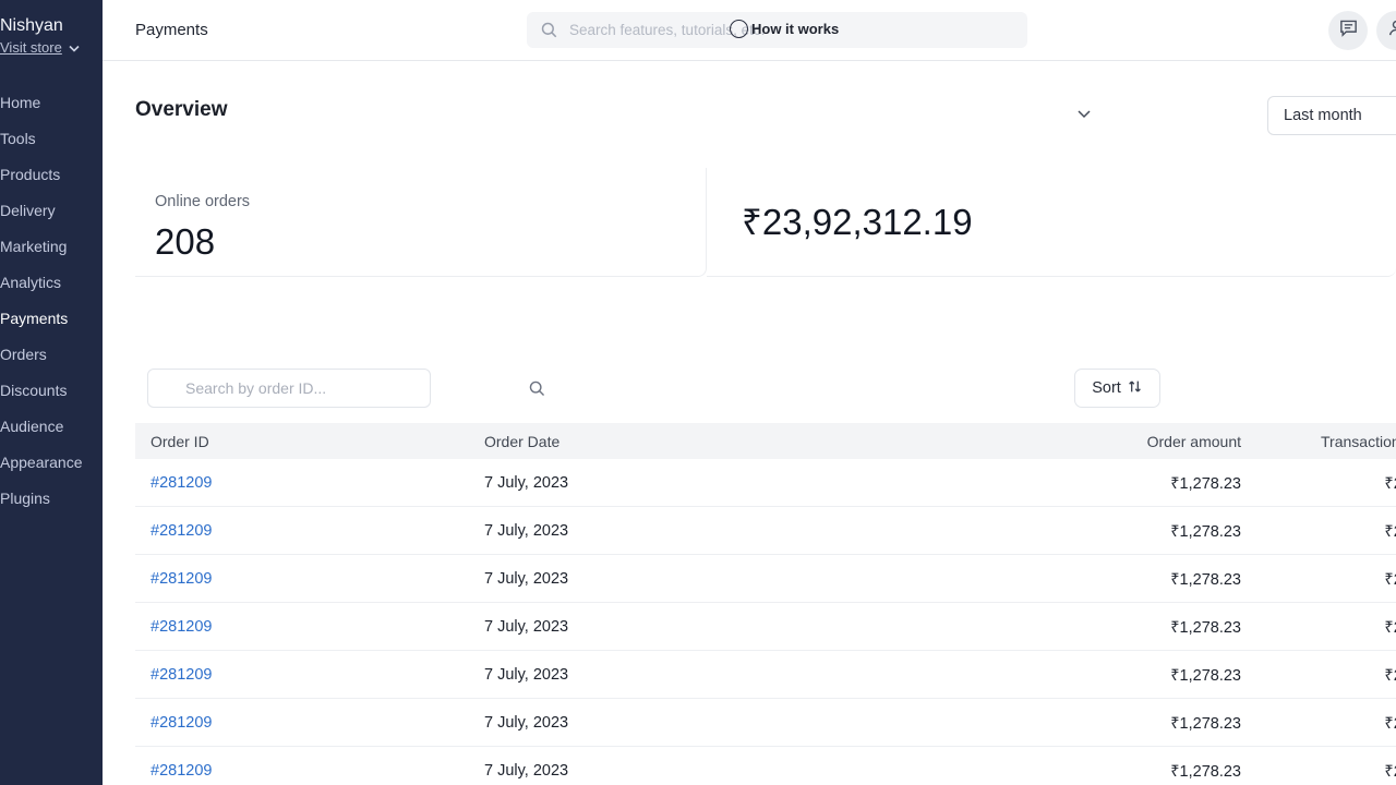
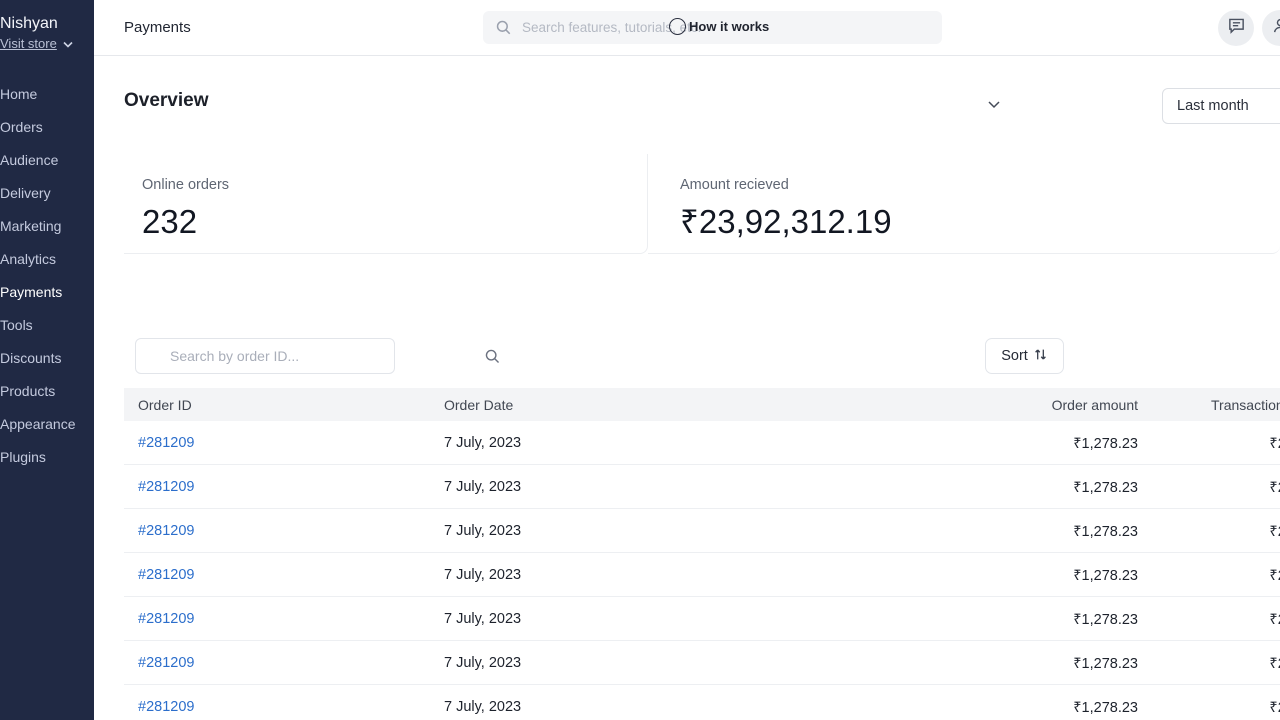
  Nishyan
  Visit store
  Home
- Tools
+ Orders
- Products
+ Audience
  Delivery
  Marketing
  Analytics
  Payments
- Orders
+ Tools
  Discounts
- Audience
+ Products
  Appearance
  Plugins
  Payments
  Search features, tutorials, etc.
  How it works
  Overview
  Last month
  Online orders
- 208
+ 232
+ Amount recieved
  ₹23,92,312.19
  Search by order ID...
  Sort
  Order ID
  Order Date
  Order amount
  #281209
  7 July, 2023
  ₹1,278.23
  #281209
  7 July, 2023
  ₹1,278.23
  #281209
  7 July, 2023
  ₹1,278.23
  #281209
  7 July, 2023
  ₹1,278.23
  #281209
  7 July, 2023
  ₹1,278.23
  #281209
  7 July, 2023
  ₹1,278.23
  #281209
  7 July, 2023
  ₹1,278.23
